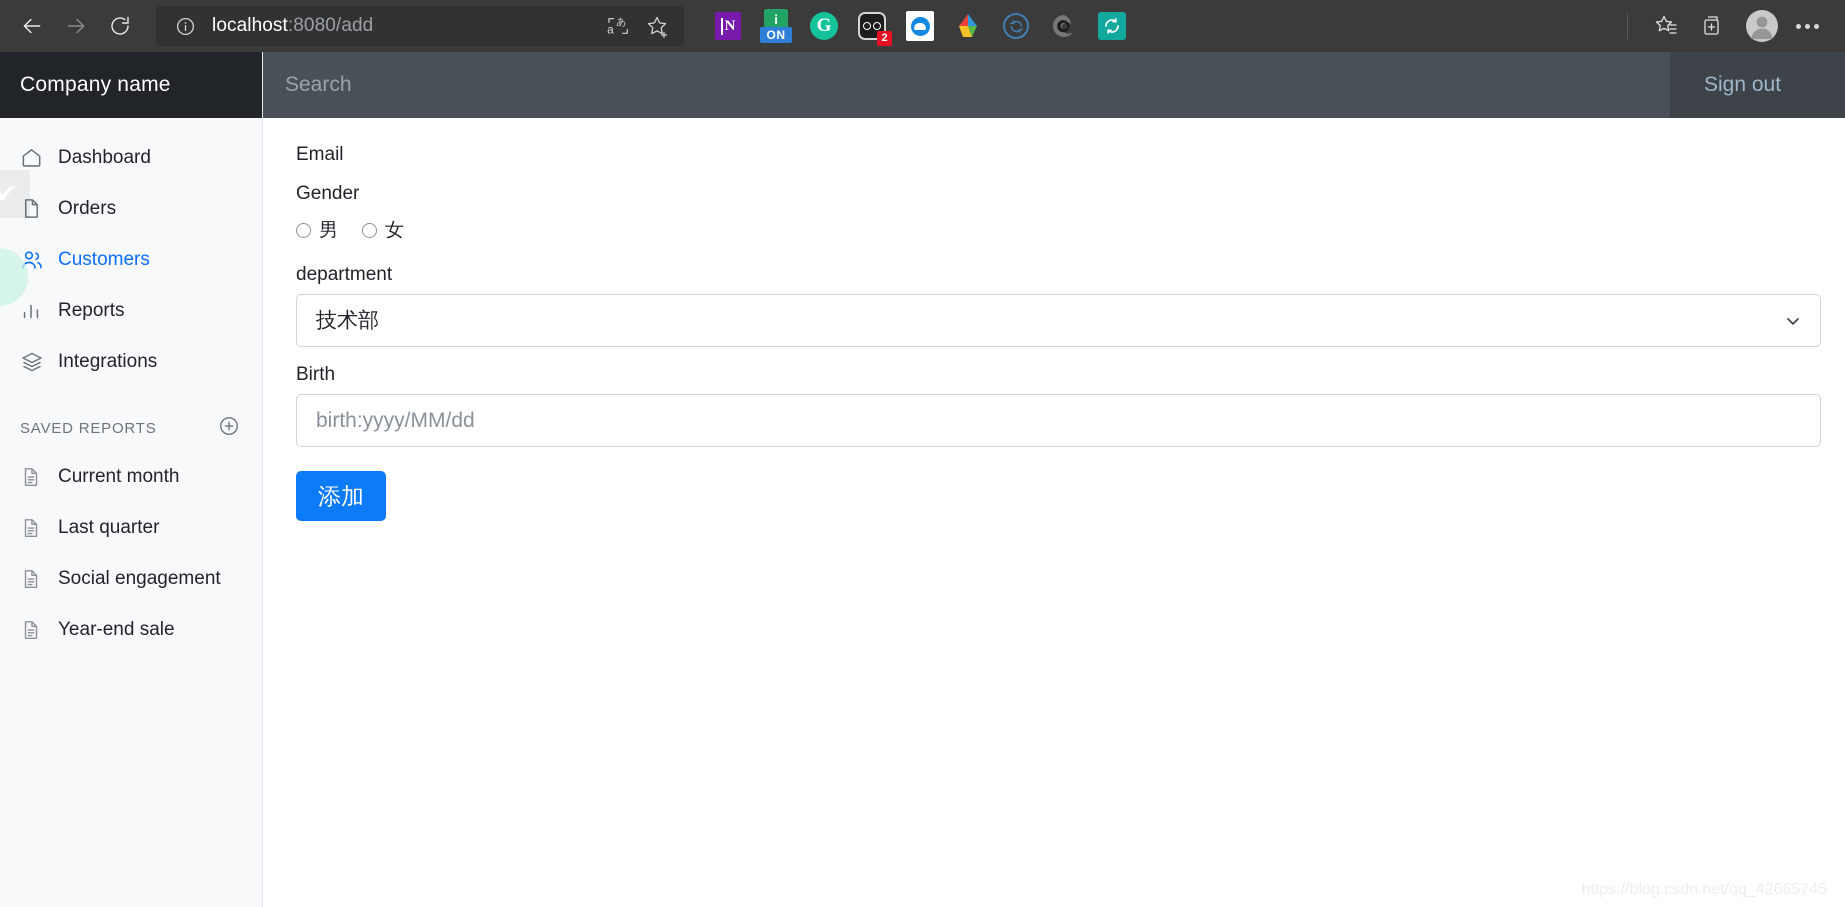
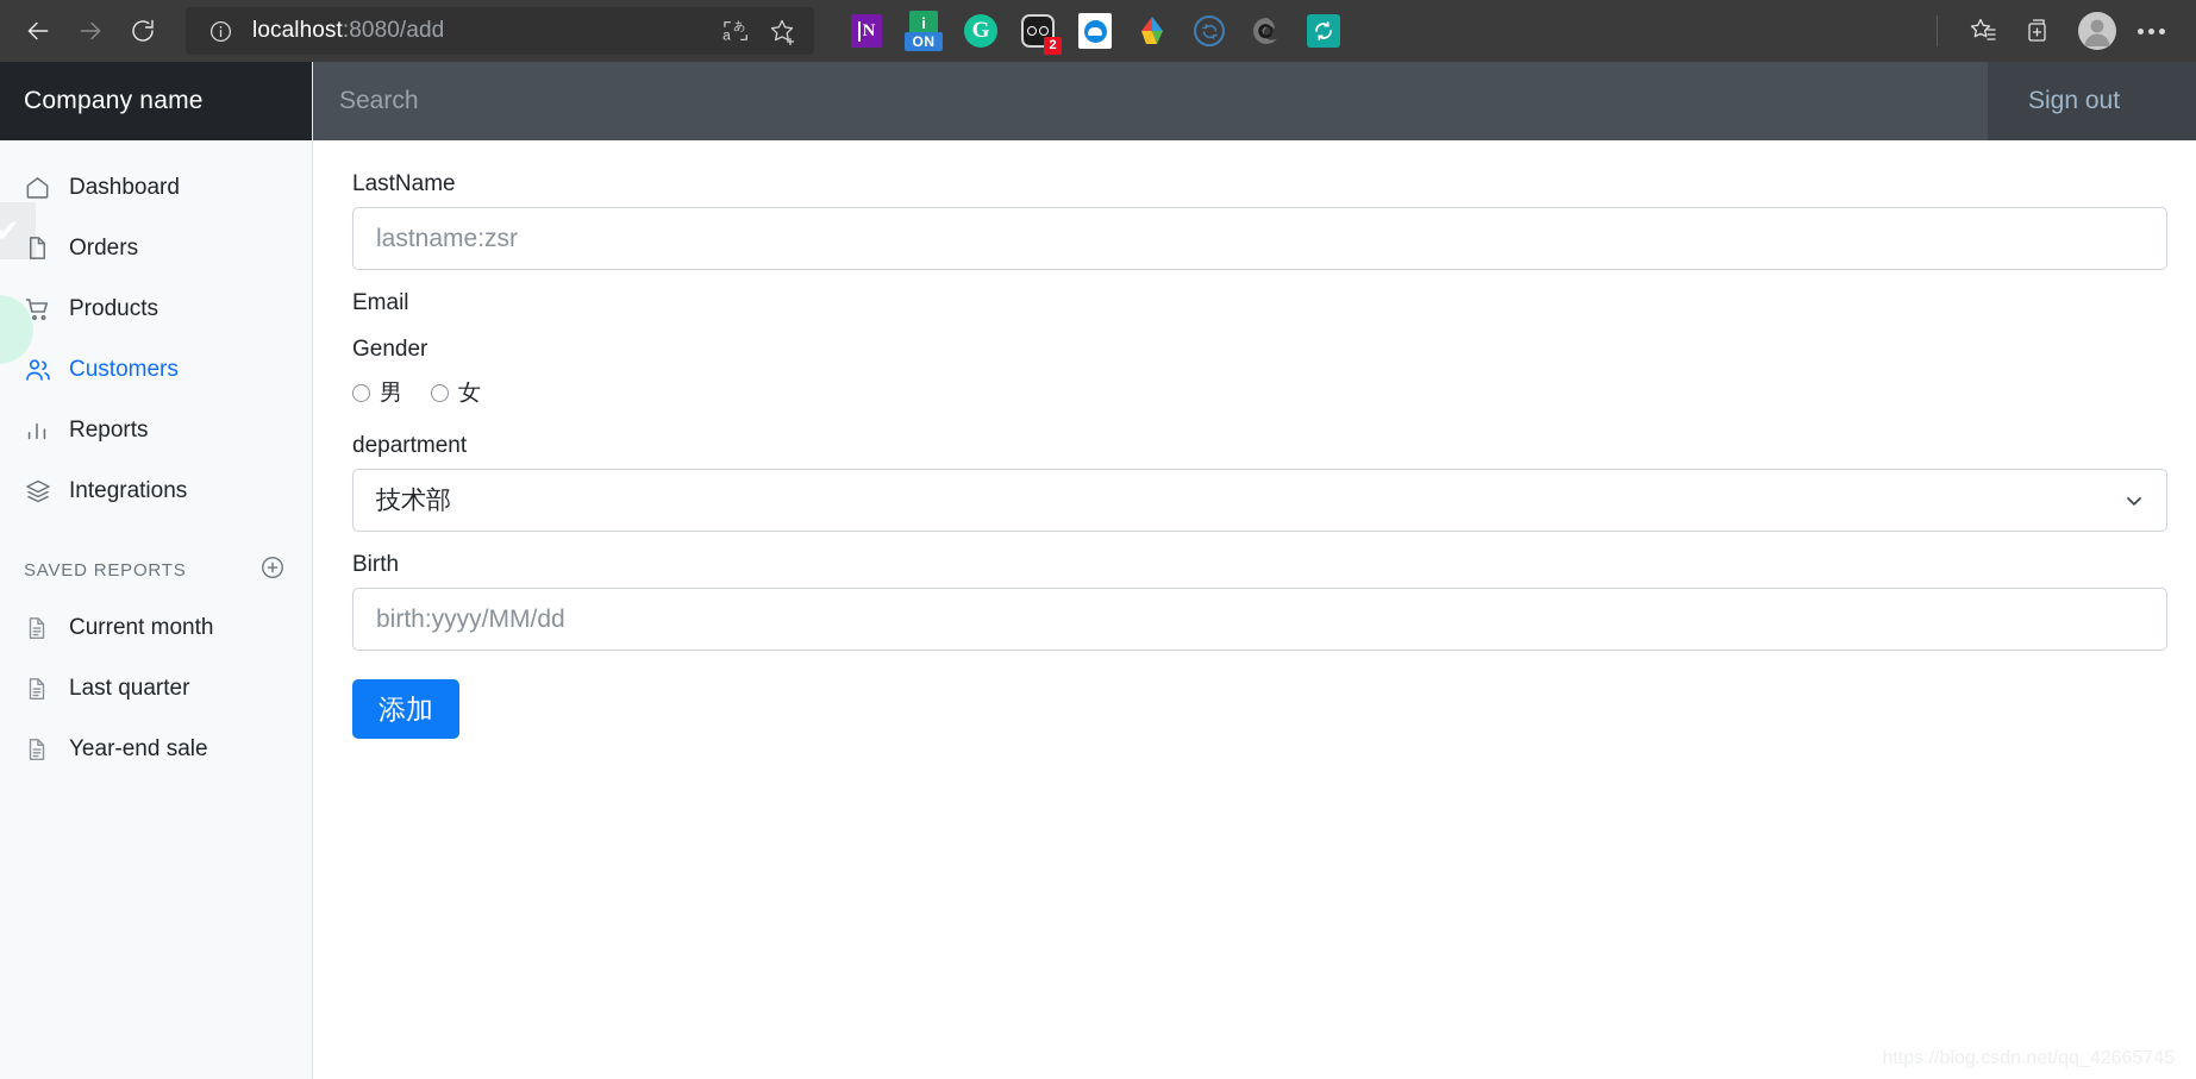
  localhost:8080/add
  a
  あ
  N
  i
  ON
  G
  2
  Company name
  Dashboard
  Orders
+ Products
  Customers
  Reports
  Integrations
  SAVED REPORTS
  Current month
  Last quarter
- Social engagement
  Year-end sale
  Search
  Sign out
+ LastName
+ lastname:zsr
  Email
  Gender
  男
  女
  department
  技术部
  Birth
  birth:yyyy/MM/dd
  添加
